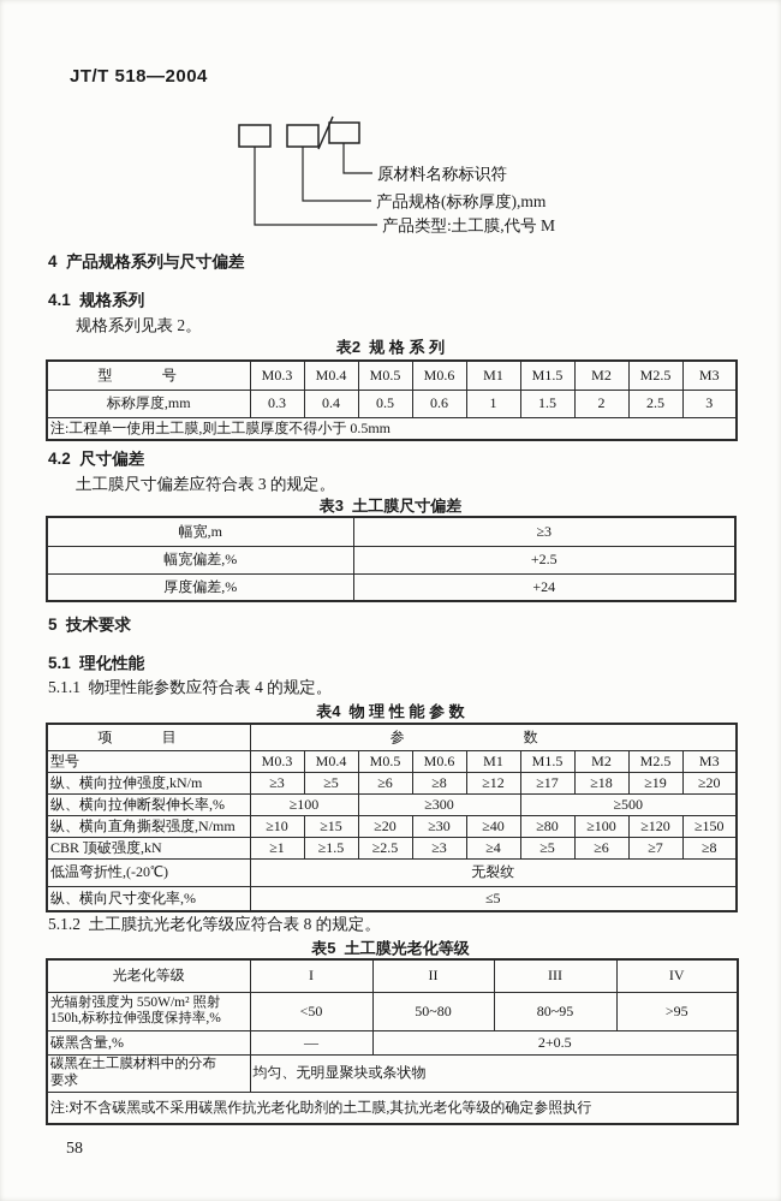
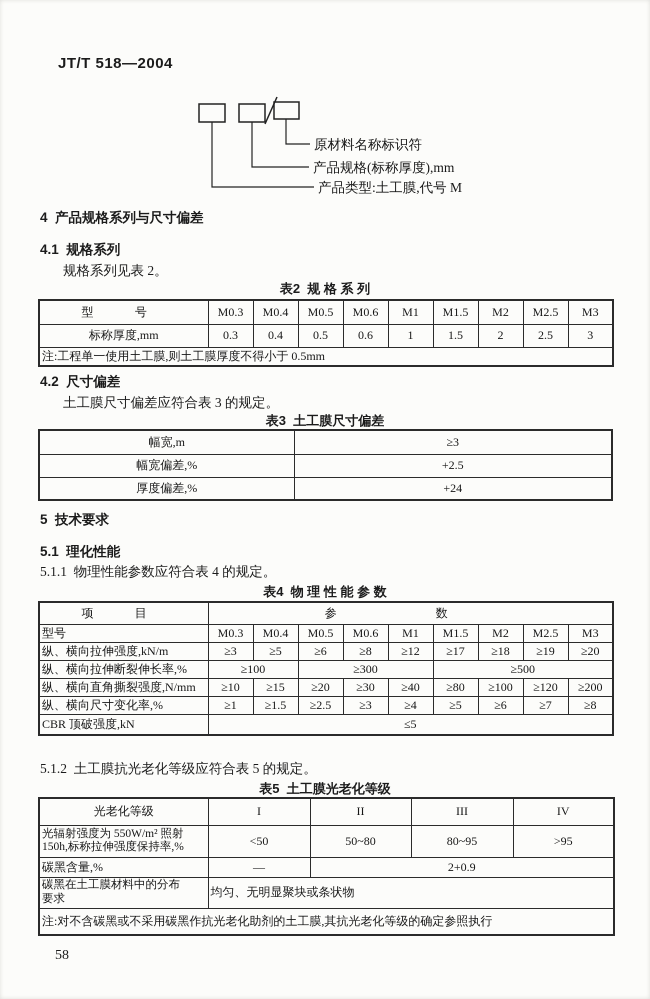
  JT/T 518—2004
  原材料名称标识符
  产品规格(标称厚度),mm
  产品类型:土工膜,代号 M
  4 产品规格系列与尺寸偏差
  4.1 规格系列
  规格系列见表 2。
  表2 规 格 系 列
  型 号	M0.3	M0.4	M0.5	M0.6	M1	M1.5	M2	M2.5	M3
  标称厚度,mm	0.3	0.4	0.5	0.6	1	1.5	2	2.5	3
  注:工程单一使用土工膜,则土工膜厚度不得小于 0.5mm
  4.2 尺寸偏差
  土工膜尺寸偏差应符合表 3 的规定。
  表3 土工膜尺寸偏差
  幅宽,m	≥3
  幅宽偏差,%	+2.5
  厚度偏差,%	+24
  5 技术要求
  5.1 理化性能
  5.1.1 物理性能参数应符合表 4 的规定。
  表4 物 理 性 能 参 数
  项 目	参 数
  型号	M0.3	M0.4	M0.5	M0.6	M1	M1.5	M2	M2.5	M3
  纵、横向拉伸强度,kN/m	≥3	≥5	≥6	≥8	≥12	≥17	≥18	≥19	≥20
  纵、横向拉伸断裂伸长率,%	≥100	≥300	≥500
- 纵、横向直角撕裂强度,N/mm	≥10	≥15	≥20	≥30	≥40	≥80	≥100	≥120	≥150
+ 纵、横向直角撕裂强度,N/mm	≥10	≥15	≥20	≥30	≥40	≥80	≥100	≥120	≥200
- CBR 顶破强度,kN	≥1	≥1.5	≥2.5	≥3	≥4	≥5	≥6	≥7	≥8
+ 纵、横向尺寸变化率,%	≥1	≥1.5	≥2.5	≥3	≥4	≥5	≥6	≥7	≥8
- 低温弯折性,(-20℃)	无裂纹
- 纵、横向尺寸变化率,%	≤5
+ CBR 顶破强度,kN	≤5
- 5.1.2 土工膜抗光老化等级应符合表 8 的规定。
+ 5.1.2 土工膜抗光老化等级应符合表 5 的规定。
  表5 土工膜光老化等级
  光老化等级	I	II	III	IV
  光辐射强度为 550W/m² 照射 150h,标称拉伸强度保持率,%	<50	50~80	80~95	>95
- 碳黑含量,%	—	2+0.5
+ 碳黑含量,%	—	2+0.9
  碳黑在土工膜材料中的分布 要求	均匀、无明显聚块或条状物
  注:对不含碳黑或不采用碳黑作抗光老化助剂的土工膜,其抗光老化等级的确定参照执行
  58
